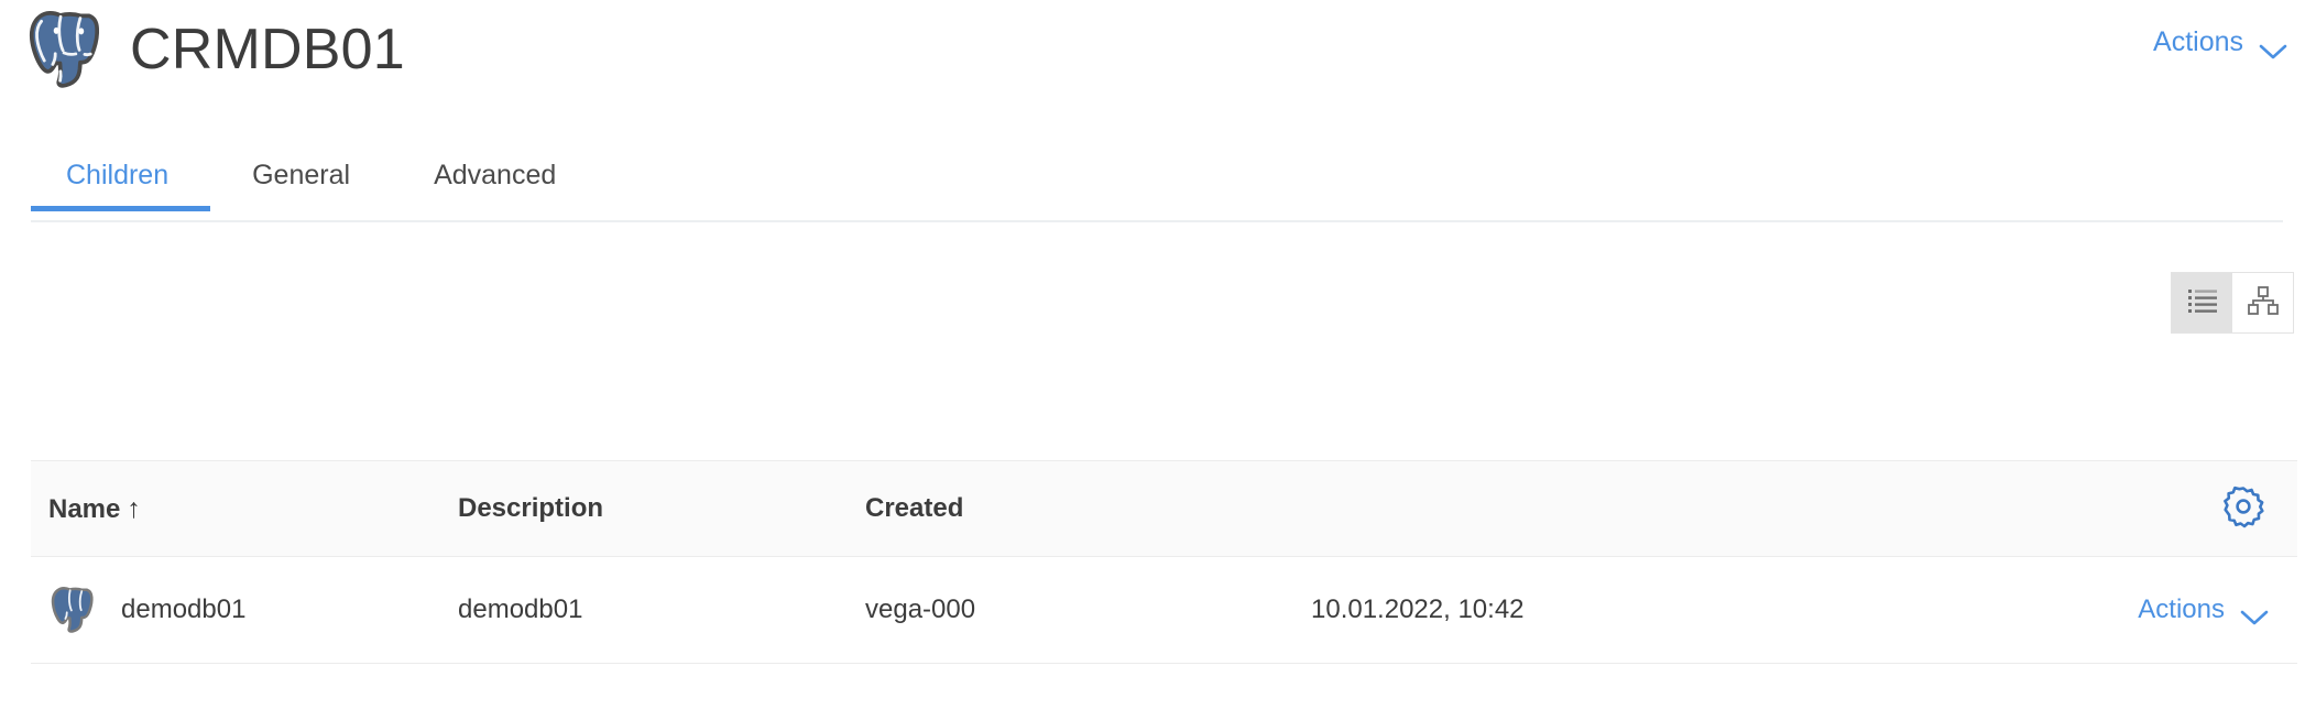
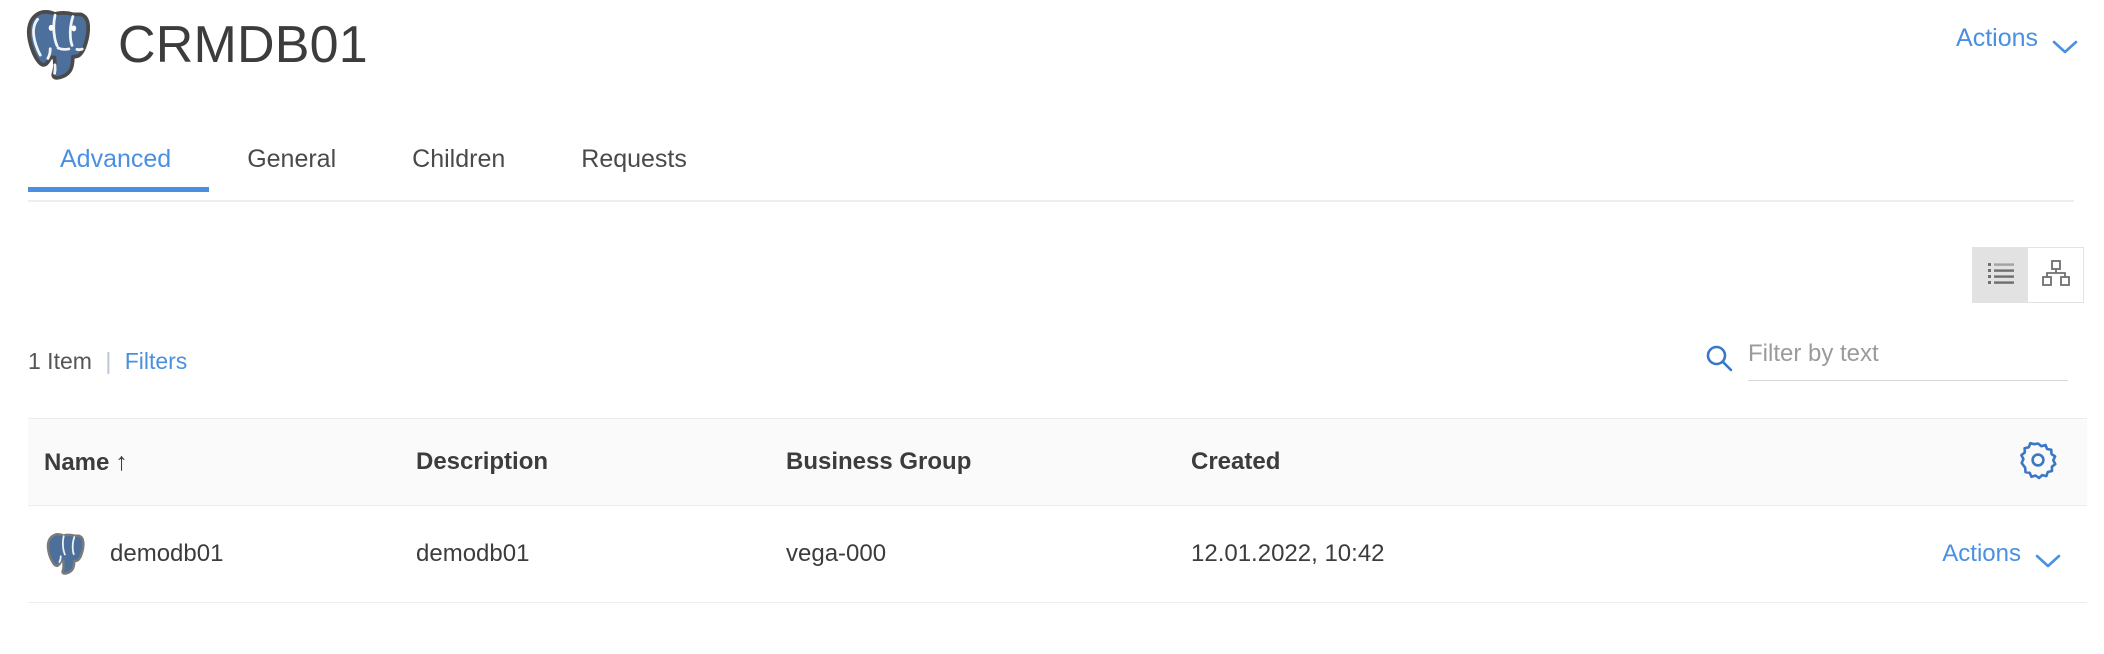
  CRMDB01
  Actions
- Children
+ Advanced
  General
- Advanced
+ Children
+ Requests
+ 1 Item | Filters
+ Filter by text
  Name ↑
  Description
+ Business Group
  Created
  demodb01
  demodb01
  vega-000
- 10.01.2022, 10:42
+ 12.01.2022, 10:42
  Actions
